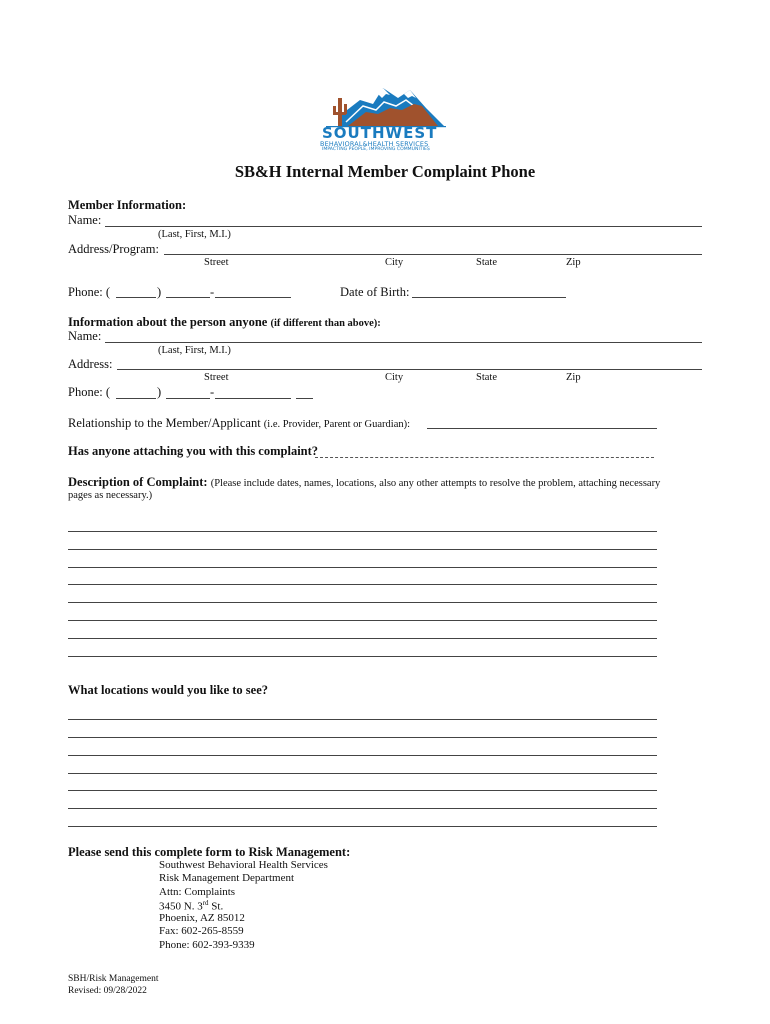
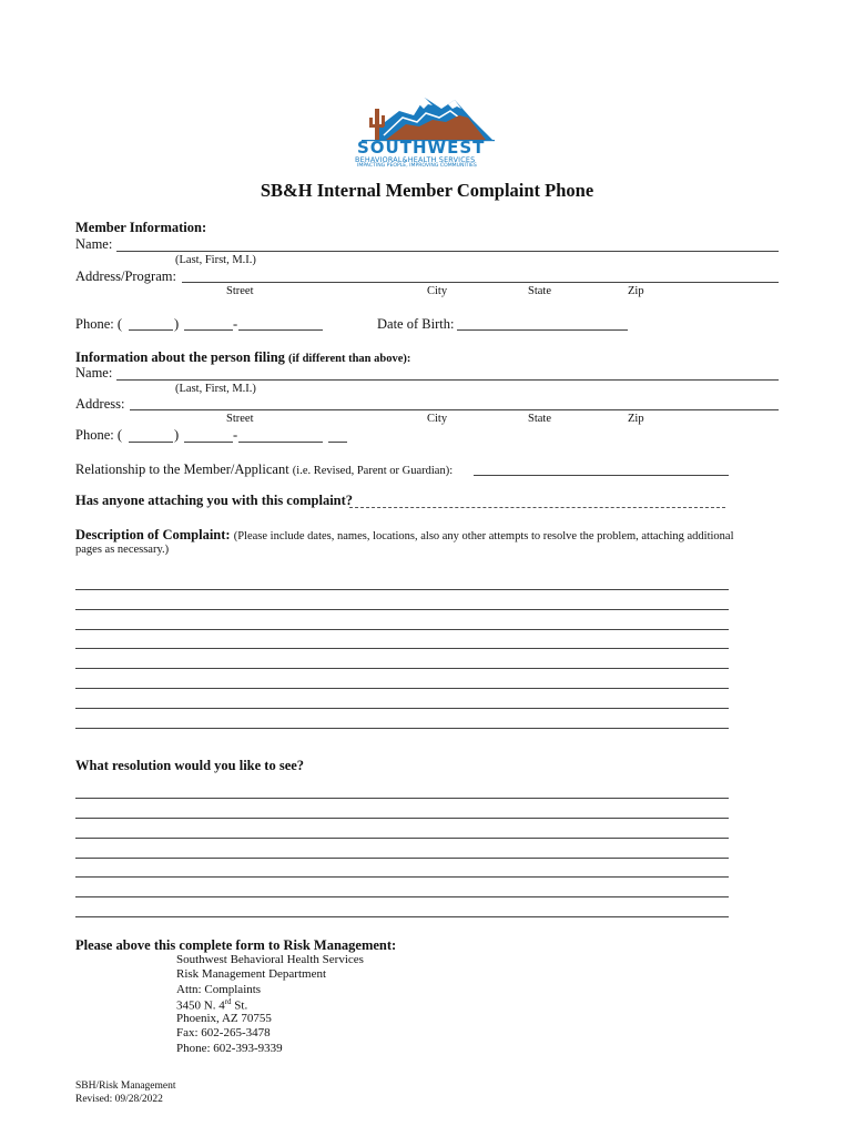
  SOUTHWEST
  BEHAVIORAL&HEALTH SERVICES
  SB&H Internal Member Complaint Phone
  Member Information:
  Name:
  (Last, First, M.I.)
  Address/Program:
  Street
  City
  State
  Zip
  Phone: (
  )
  -
  Date of Birth:
- Information about the person anyone (if different than above):
+ Information about the person filing (if different than above):
  Name:
  (Last, First, M.I.)
  Address:
  Street
  City
  State
  Zip
  Phone: (
  )
  -
- Relationship to the Member/Applicant (i.e. Provider, Parent or Guardian):
+ Relationship to the Member/Applicant (i.e. Revised, Parent or Guardian):
  Has anyone attaching you with this complaint?
- Description of Complaint: (Please include dates, names, locations, also any other attempts to resolve the problem, attaching necessary
+ Description of Complaint: (Please include dates, names, locations, also any other attempts to resolve the problem, attaching additional
  pages as necessary.)
- What locations would you like to see?
+ What resolution would you like to see?
- Please send this complete form to Risk Management:
+ Please above this complete form to Risk Management:
  Southwest Behavioral Health Services
  Risk Management Department
  Attn: Complaints
- 3450 N. 3rd St.
+ 3450 N. 4rd St.
- Phoenix, AZ 85012
+ Phoenix, AZ 70755
- Fax: 602-265-8559
+ Fax: 602-265-3478
  Phone: 602-393-9339
  SBH/Risk Management
  Revised: 09/28/2022
